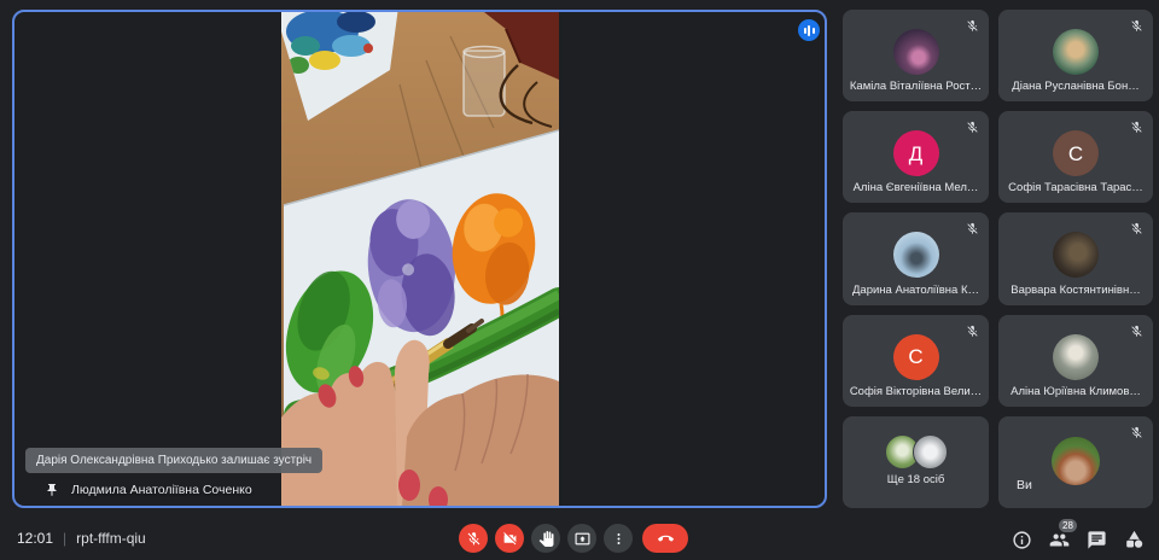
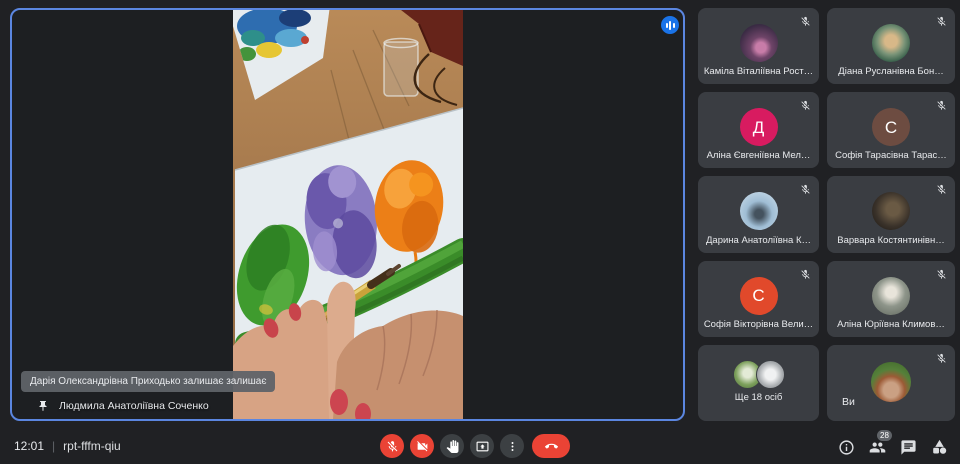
- Дарія Олександрівна Приходько залишає зустріч
+ Дарія Олександрівна Приходько залишає залишає
  Людмила Анатоліївна Соченко
  Каміла Віталіївна Рост…
  Діана Русланівна Бон…
  Д
  Аліна Євгеніївна Мел…
  С
  Софія Тарасівна Тарас…
  Дарина Анатоліївна К…
  Варвара Костянтинівн…
  С
  Софія Вікторівна Вели…
  Аліна Юріївна Климов…
  Ще 18 осіб
  Ви
  12:01
  |
  rpt-fffm-qiu
  28
